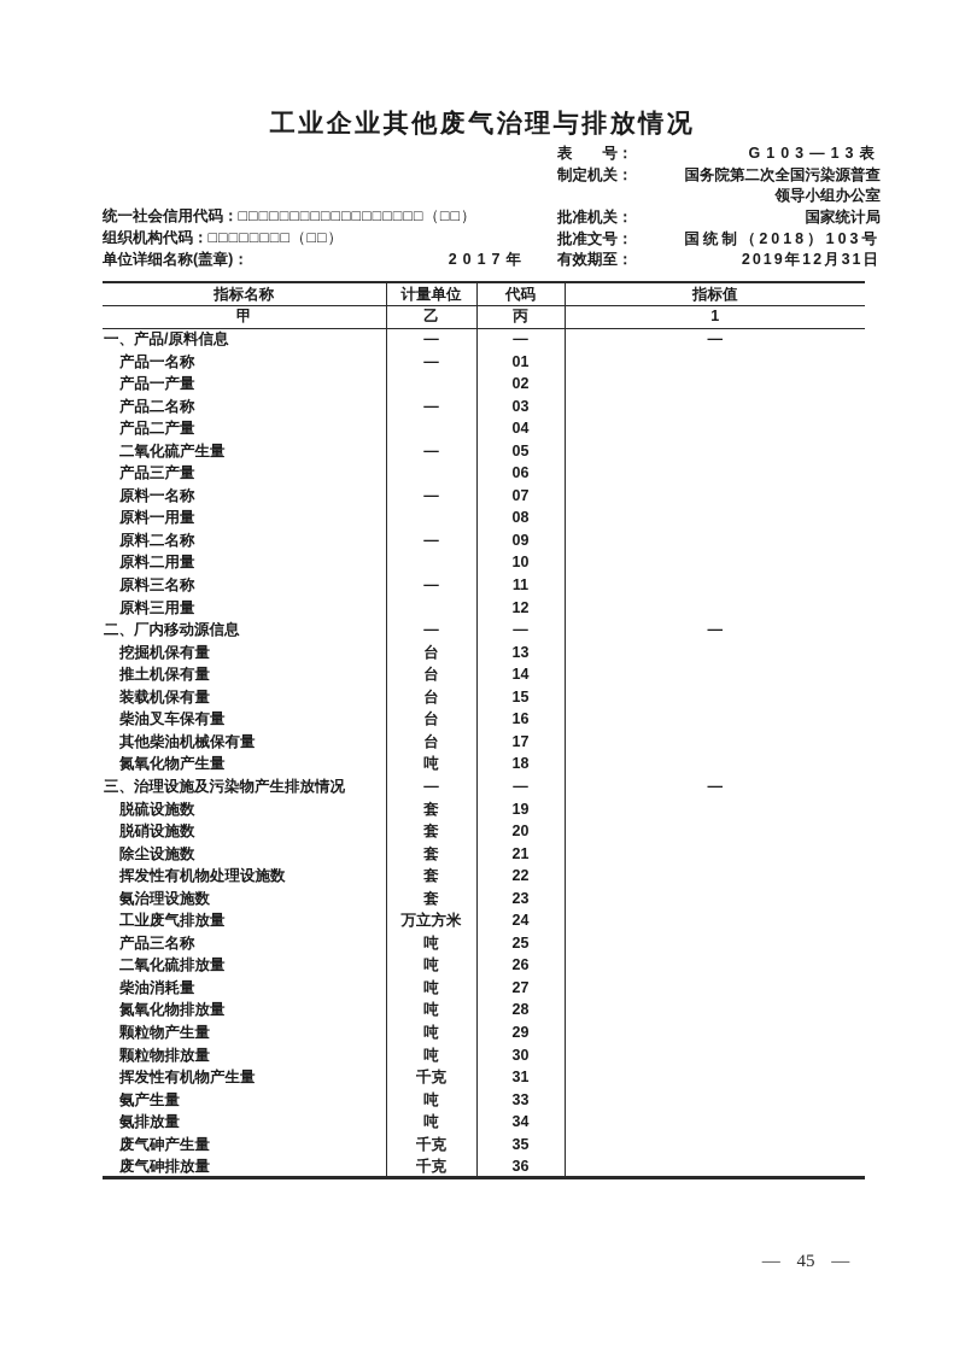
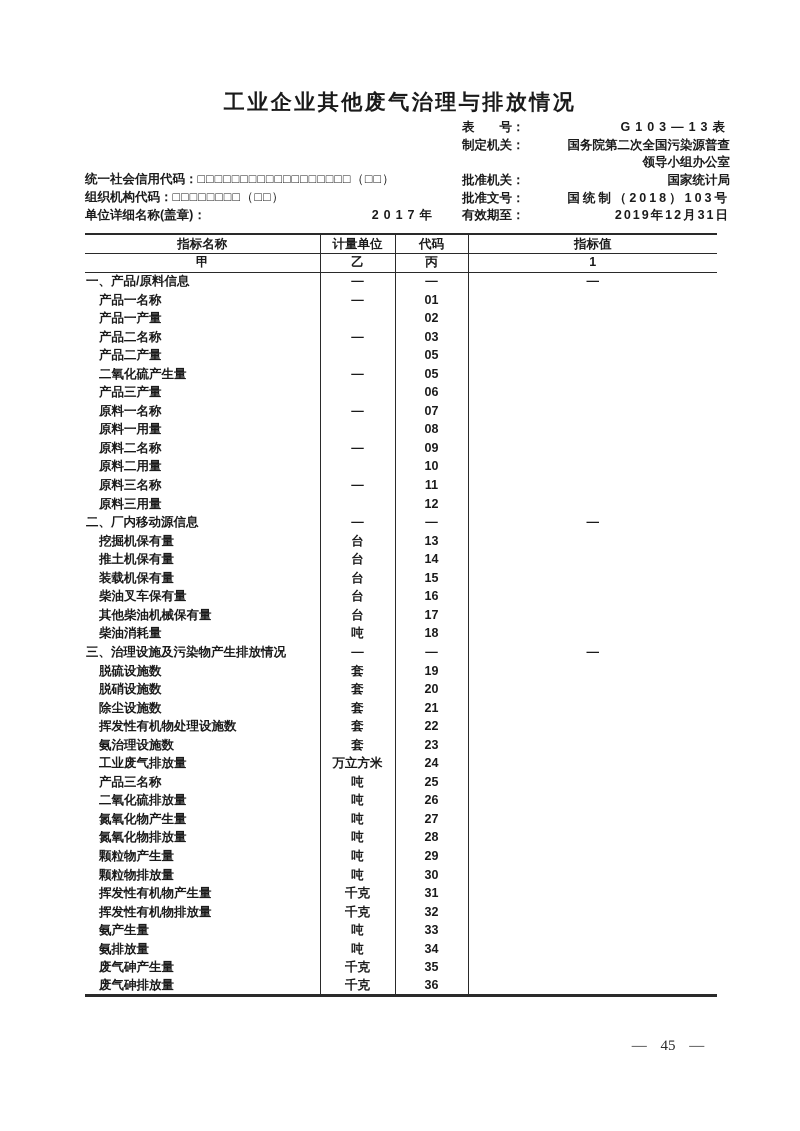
  工业企业其他废气治理与排放情况
  表 号：
  G103—13表
  制定机关：
  国务院第二次全国污染源普查
  领导小组办公室
  批准机关：
  国家统计局
  批准文号：
  国统制（2018）103号
  有效期至：
  2019年12月31日
  统一社会信用代码：
  □□□□□□□□□□□□□□□□□□（□□）
  组织机构代码：
  □□□□□□□□（□□）
  单位详细名称(盖章)：
  2017年
  指标名称	计量单位	代码	指标值
  甲	乙	丙	1
  一、产品/原料信息	—	—	—
  产品一名称	—	01
  产品一产量		02
  产品二名称	—	03
- 产品二产量		04
+ 产品二产量		05
  二氧化硫产生量	—	05
  产品三产量		06
  原料一名称	—	07
  原料一用量		08
  原料二名称	—	09
  原料二用量		10
  原料三名称	—	11
  原料三用量		12
  二、厂内移动源信息	—	—	—
  挖掘机保有量	台	13
  推土机保有量	台	14
  装载机保有量	台	15
  柴油叉车保有量	台	16
  其他柴油机械保有量	台	17
- 氮氧化物产生量	吨	18
+ 柴油消耗量	吨	18
  三、治理设施及污染物产生排放情况	—	—	—
  脱硫设施数	套	19
  脱硝设施数	套	20
  除尘设施数	套	21
  挥发性有机物处理设施数	套	22
  氨治理设施数	套	23
  工业废气排放量	万立方米	24
  产品三名称	吨	25
  二氧化硫排放量	吨	26
- 柴油消耗量	吨	27
+ 氮氧化物产生量	吨	27
  氮氧化物排放量	吨	28
  颗粒物产生量	吨	29
  颗粒物排放量	吨	30
  挥发性有机物产生量	千克	31
+ 挥发性有机物排放量	千克	32
  氨产生量	吨	33
  氨排放量	吨	34
  废气砷产生量	千克	35
  废气砷排放量	千克	36
  — 45 —
